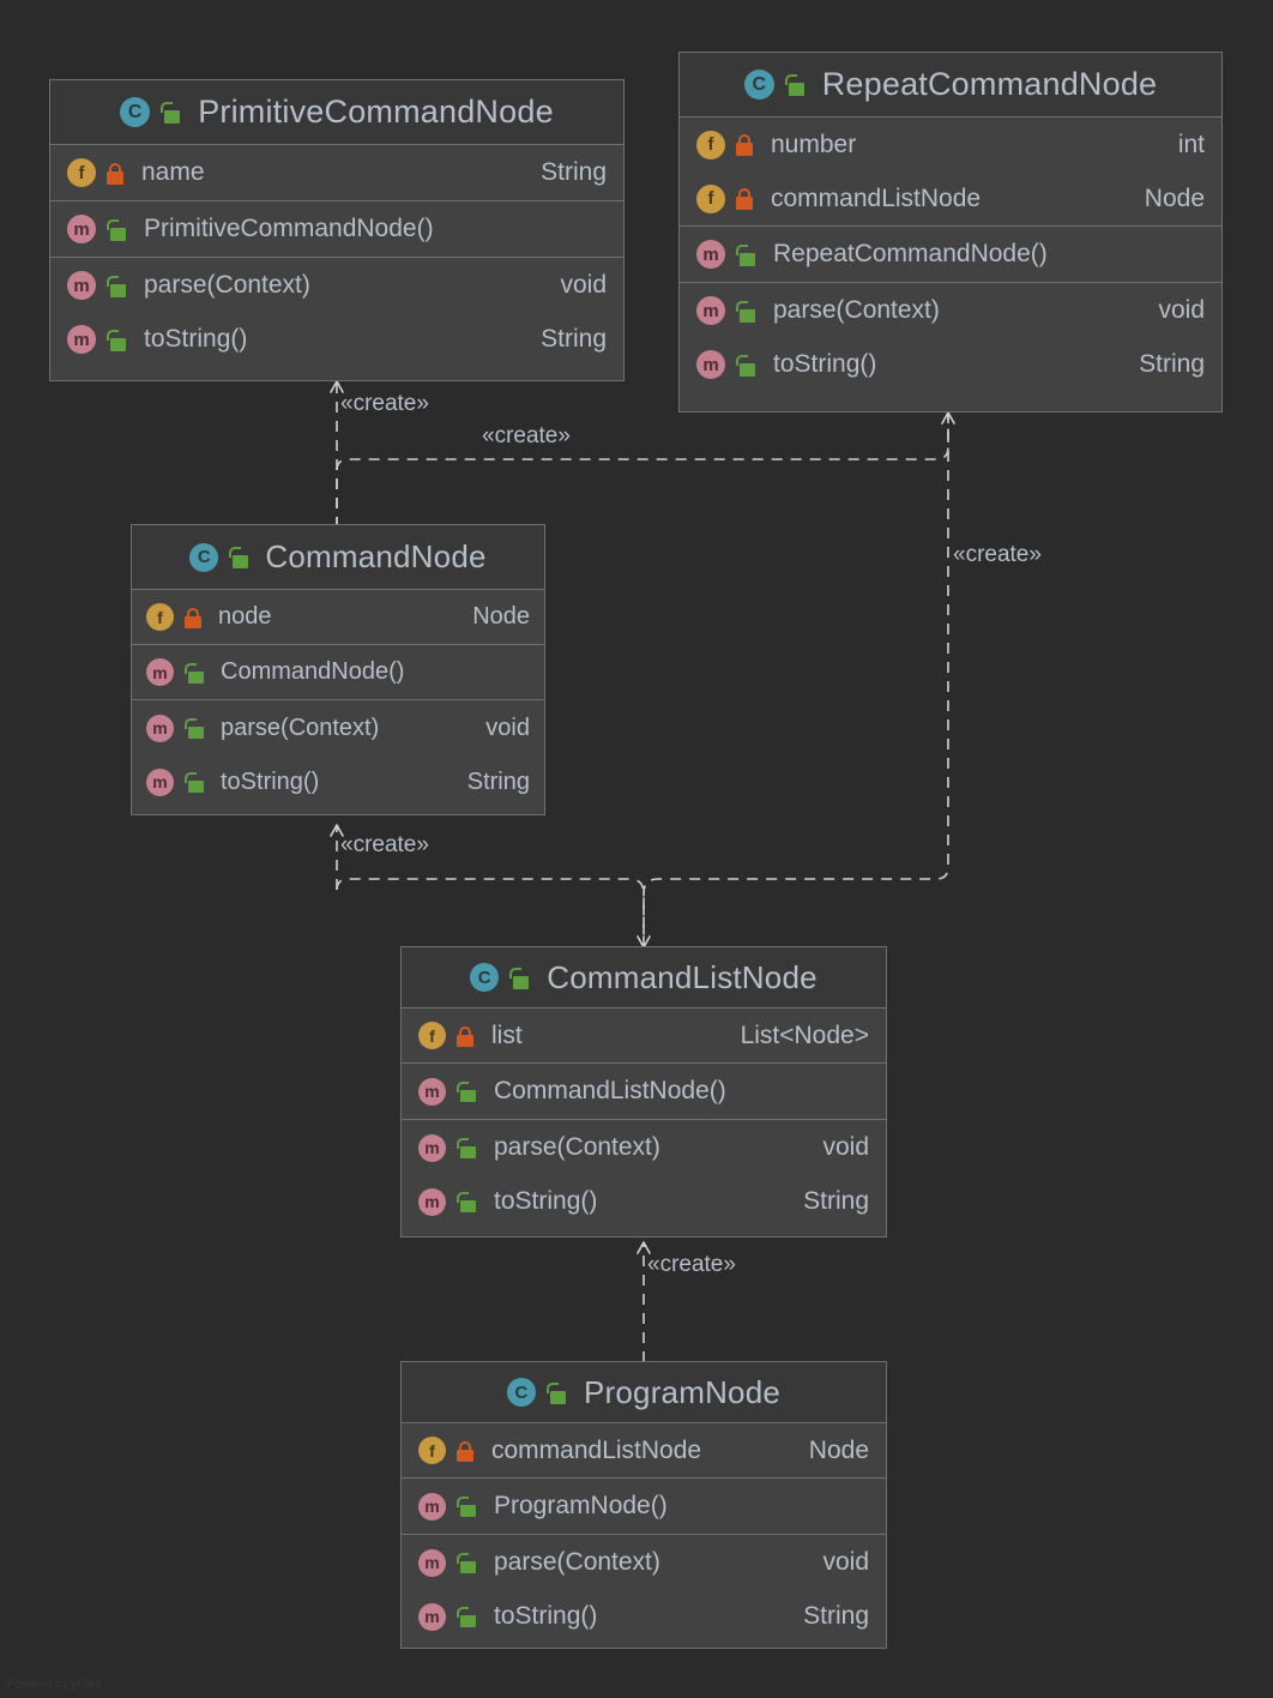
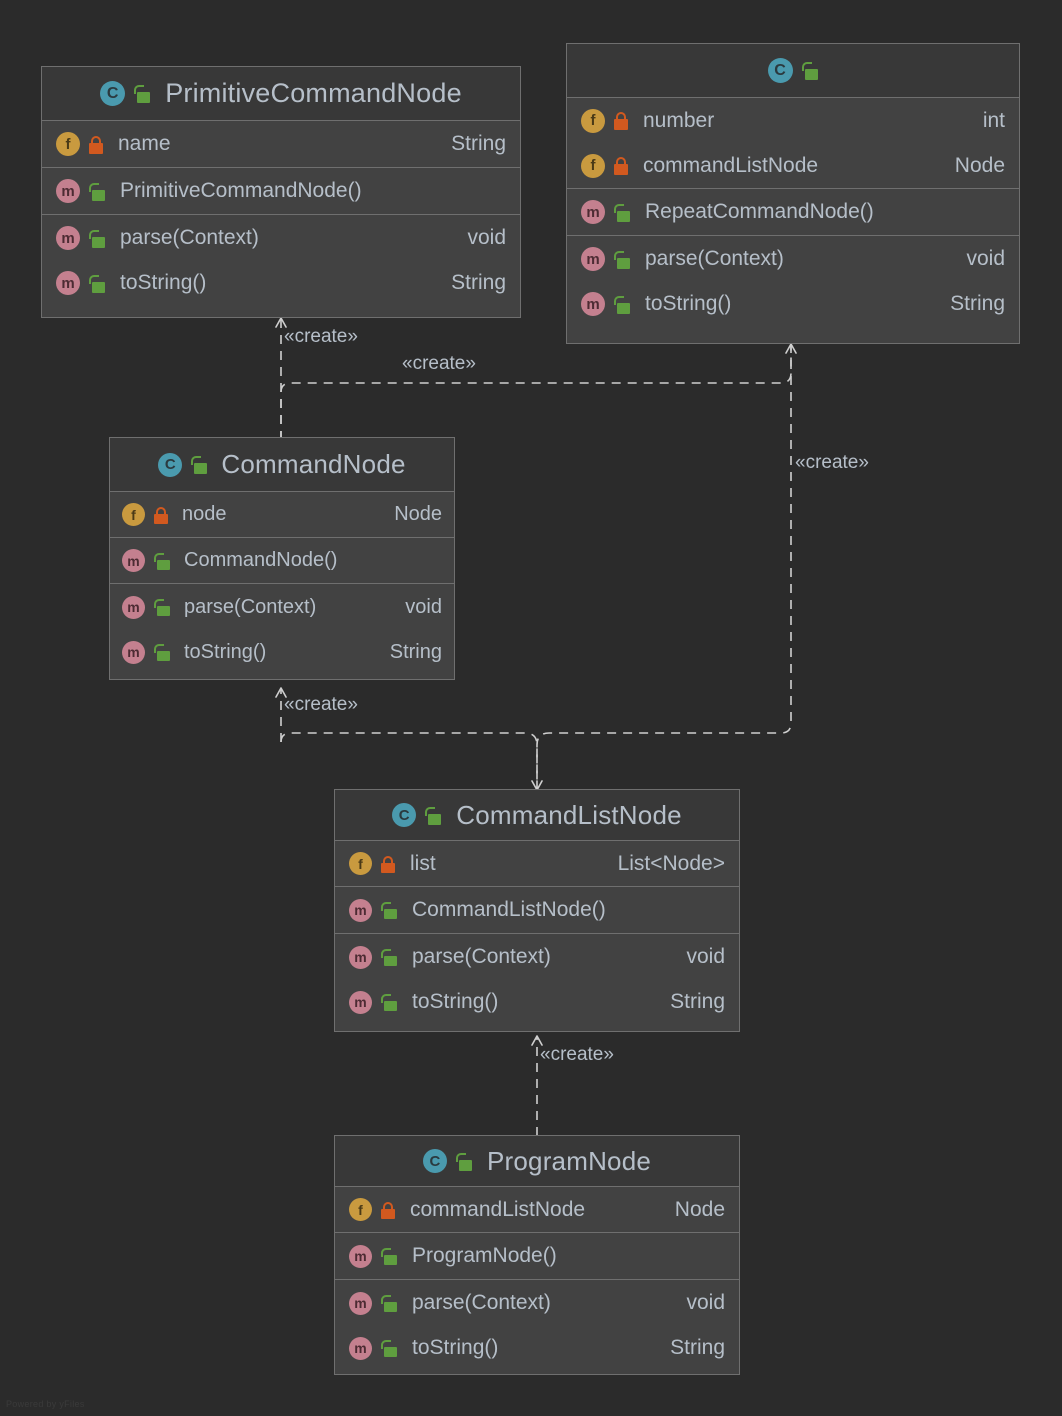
  «create»
  «create»
  «create»
  «create»
  «create»
  C
  PrimitiveCommandNode
  f
  name
  String
  m
  PrimitiveCommandNode()
  m
  parse(Context)
  void
  m
  toString()
  String
  C
- RepeatCommandNode
  f
  number
  int
  f
  commandListNode
  Node
  m
  RepeatCommandNode()
  m
  parse(Context)
  void
  m
  toString()
  String
  C
  CommandNode
  f
  node
  Node
  m
  CommandNode()
  m
  parse(Context)
  void
  m
  toString()
  String
  C
  CommandListNode
  f
  list
  List<Node>
  m
  CommandListNode()
  m
  parse(Context)
  void
  m
  toString()
  String
  C
  ProgramNode
  f
  commandListNode
  Node
  m
  ProgramNode()
  m
  parse(Context)
  void
  m
  toString()
  String
